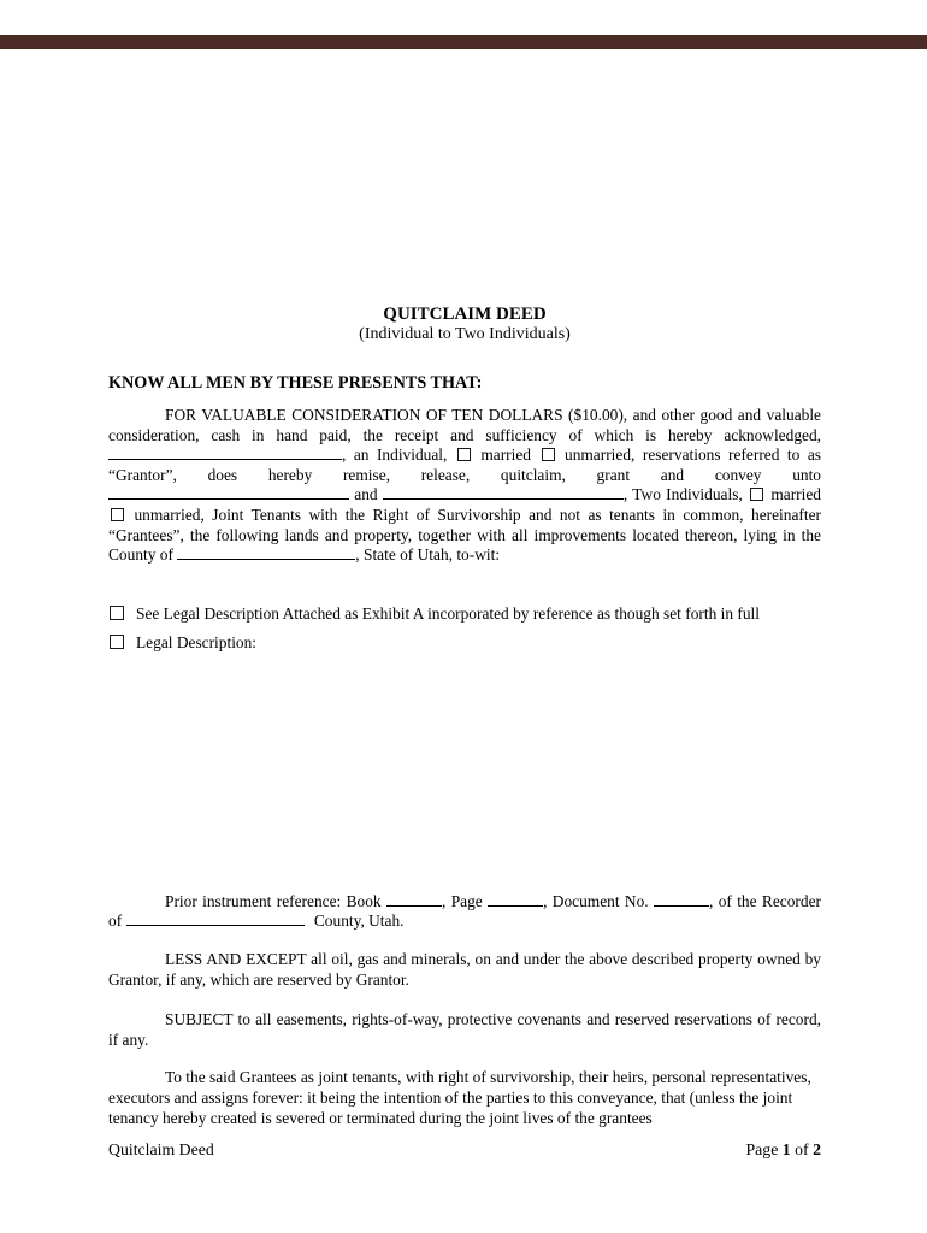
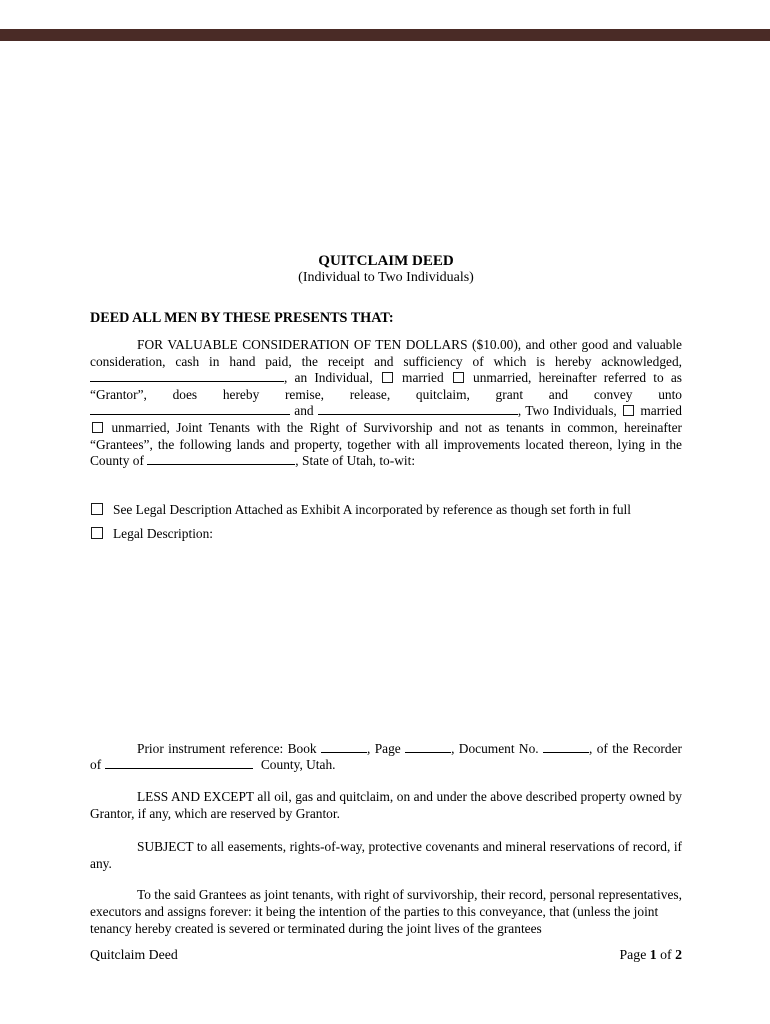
  QUITCLAIM DEED
  (Individual to Two Individuals)
- KNOW ALL MEN BY THESE PRESENTS THAT:
+ DEED ALL MEN BY THESE PRESENTS THAT:
- FOR VALUABLE CONSIDERATION OF TEN DOLLARS ($10.00), and other good and valuable consideration, cash in hand paid, the receipt and sufficiency of which is hereby acknowledged, , an Individual, married unmarried, reservations referred to as “Grantor”, does hereby remise, release, quitclaim, grant and convey unto and , Two Individuals, married unmarried, Joint Tenants with the Right of Survivorship and not as tenants in common, hereinafter “Grantees”, the following lands and property, together with all improvements located thereon, lying in the County of , State of Utah, to-wit:
+ FOR VALUABLE CONSIDERATION OF TEN DOLLARS ($10.00), and other good and valuable consideration, cash in hand paid, the receipt and sufficiency of which is hereby acknowledged, , an Individual, married unmarried, hereinafter referred to as “Grantor”, does hereby remise, release, quitclaim, grant and convey unto and , Two Individuals, married unmarried, Joint Tenants with the Right of Survivorship and not as tenants in common, hereinafter “Grantees”, the following lands and property, together with all improvements located thereon, lying in the County of , State of Utah, to-wit:
  See Legal Description Attached as Exhibit A incorporated by reference as though set forth in full
  Legal Description:
  Prior instrument reference: Book , Page , Document No. , of the Recorder of County, Utah.
- LESS AND EXCEPT all oil, gas and minerals, on and under the above described property owned by Grantor, if any, which are reserved by Grantor.
+ LESS AND EXCEPT all oil, gas and quitclaim, on and under the above described property owned by Grantor, if any, which are reserved by Grantor.
- SUBJECT to all easements, rights-of-way, protective covenants and reserved reservations of record, if any.
+ SUBJECT to all easements, rights-of-way, protective covenants and mineral reservations of record, if any.
- To the said Grantees as joint tenants, with right of survivorship, their heirs, personal representatives, executors and assigns forever: it being the intention of the parties to this conveyance, that (unless the joint tenancy hereby created is severed or terminated during the joint lives of the grantees
+ To the said Grantees as joint tenants, with right of survivorship, their record, personal representatives, executors and assigns forever: it being the intention of the parties to this conveyance, that (unless the joint tenancy hereby created is severed or terminated during the joint lives of the grantees
  Quitclaim Deed
  Page 1 of 2
